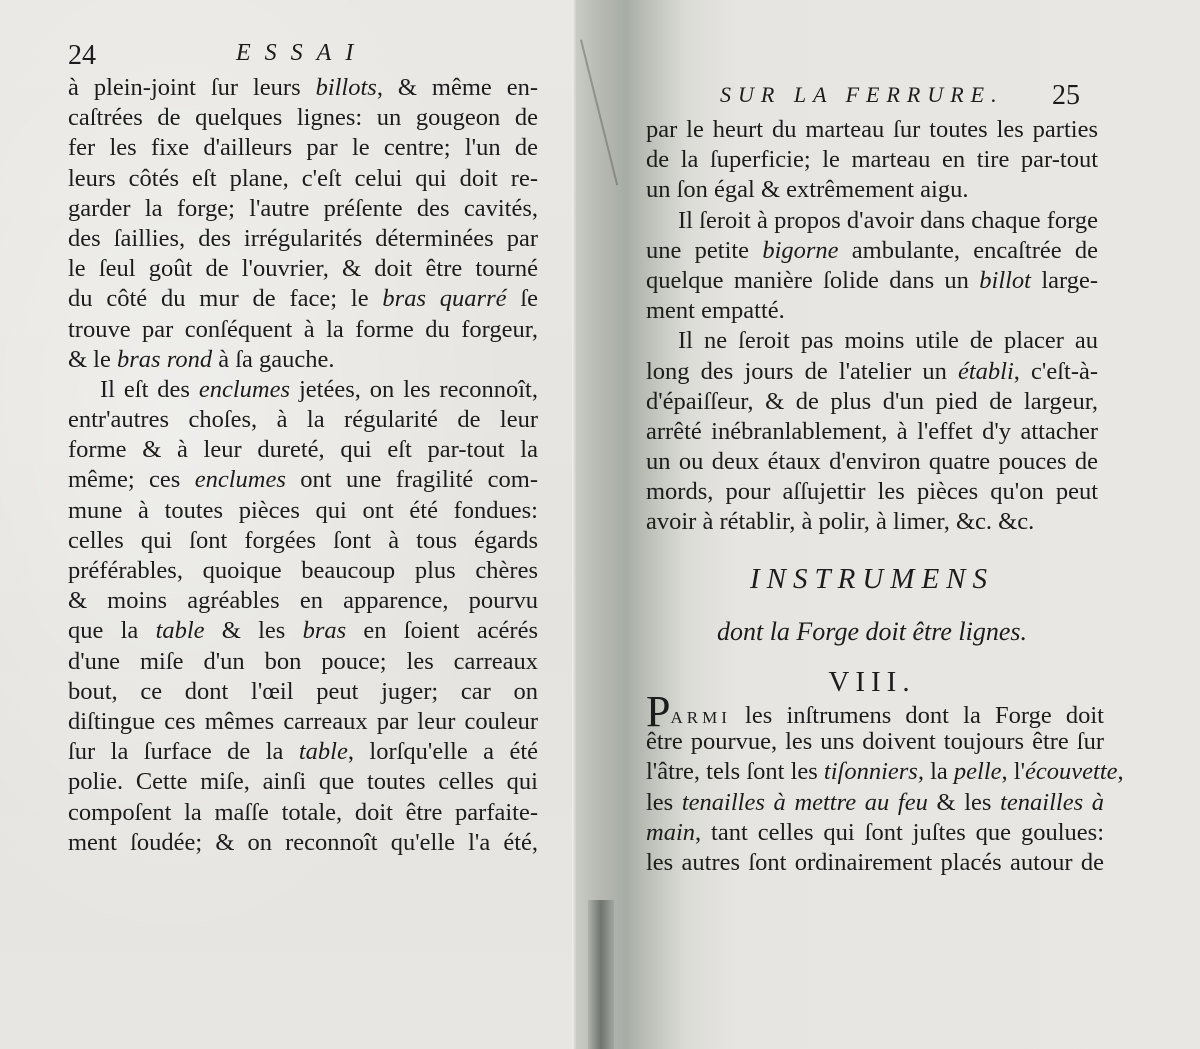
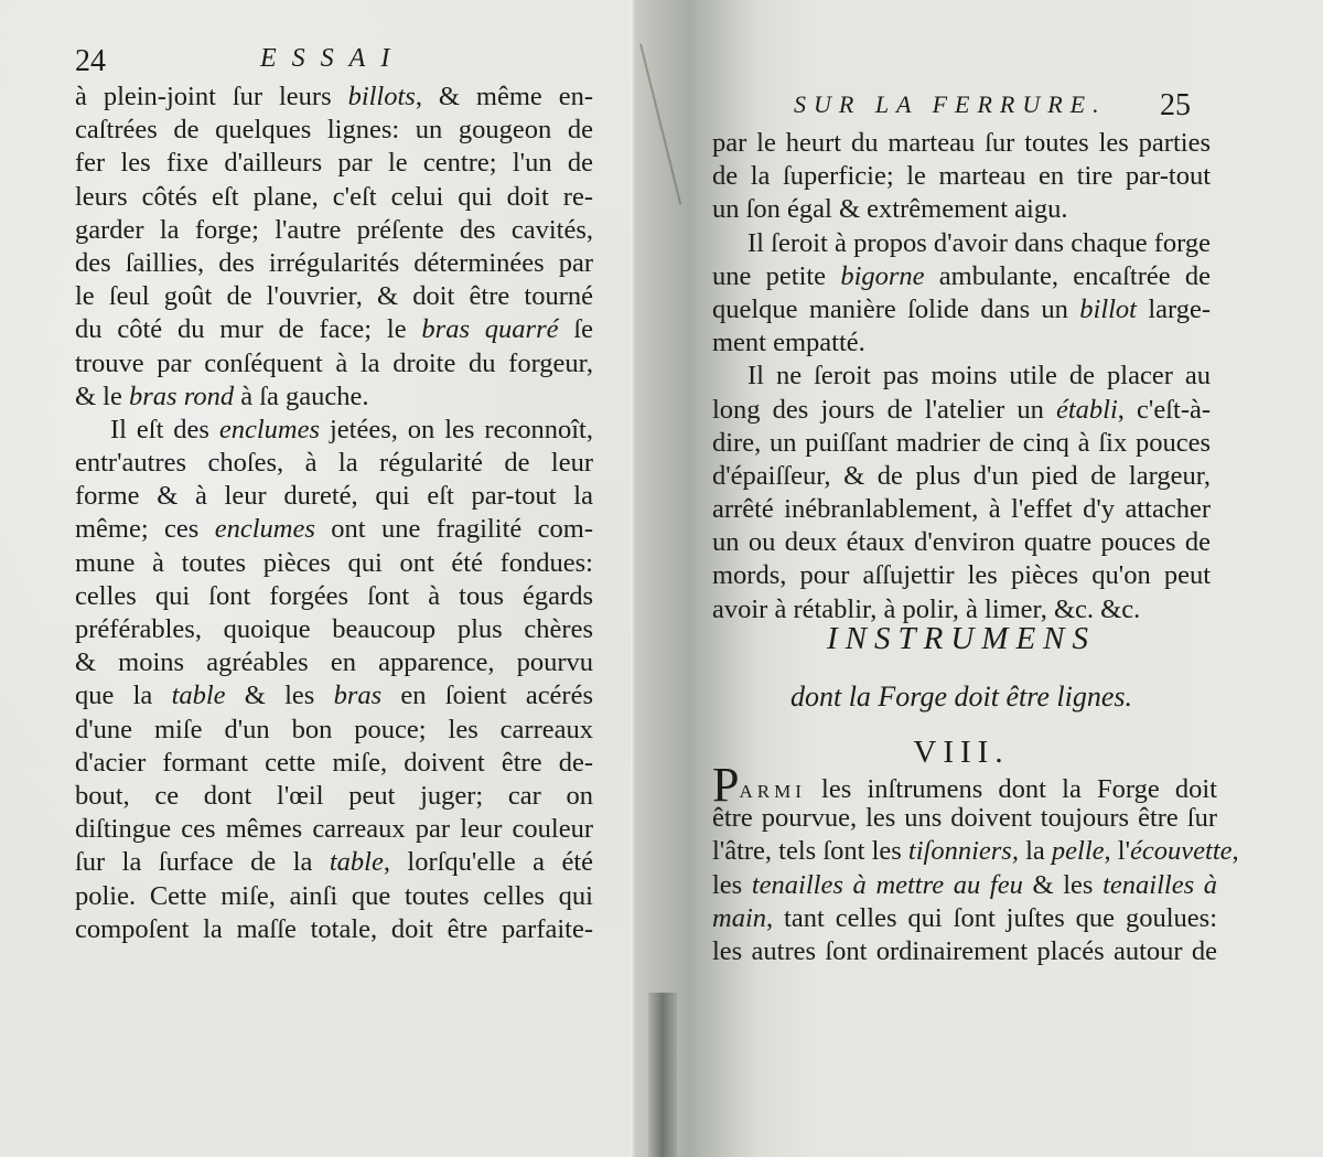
  24
  ESSAI
  à plein-joint ſur leurs billots, & même en-
  caſtrées de quelques lignes: un gougeon de
  fer les fixe d'ailleurs par le centre; l'un de
  leurs côtés eſt plane, c'eſt celui qui doit re-
  garder la forge; l'autre préſente des cavités,
  des ſaillies, des irrégularités déterminées par
  le ſeul goût de l'ouvrier, & doit être tourné
  du côté du mur de face; le bras quarré ſe
- trouve par conſéquent à la forme du forgeur,
+ trouve par conſéquent à la droite du forgeur,
  & le bras rond à ſa gauche.
  Il eſt des enclumes jetées, on les reconnoît,
  entr'autres choſes, à la régularité de leur
  forme & à leur dureté, qui eſt par-tout la
  même; ces enclumes ont une fragilité com-
  mune à toutes pièces qui ont été fondues:
  celles qui ſont forgées ſont à tous égards
  préférables, quoique beaucoup plus chères
  & moins agréables en apparence, pourvu
  que la table & les bras en ſoient acérés
  d'une miſe d'un bon pouce; les carreaux
+ d'acier formant cette miſe, doivent être de-
  bout, ce dont l'œil peut juger; car on
  diſtingue ces mêmes carreaux par leur couleur
  ſur la ſurface de la table, lorſqu'elle a été
  polie. Cette miſe, ainſi que toutes celles qui
  compoſent la maſſe totale, doit être parfaite-
- ment ſoudée; & on reconnoît qu'elle l'a été,
  SUR LA FERRURE.
  25
  par le heurt du marteau ſur toutes les parties
  de la ſuperficie; le marteau en tire par-tout
  un ſon égal & extrêmement aigu.
  Il ſeroit à propos d'avoir dans chaque forge
  une petite bigorne ambulante, encaſtrée de
  quelque manière ſolide dans un billot large-
  ment empatté.
  Il ne ſeroit pas moins utile de placer au
  long des jours de l'atelier un établi, c'eſt-à-
+ dire, un puiſſant madrier de cinq à ſix pouces
  d'épaiſſeur, & de plus d'un pied de largeur,
  arrêté inébranlablement, à l'effet d'y attacher
  un ou deux étaux d'environ quatre pouces de
  mords, pour aſſujettir les pièces qu'on peut
  avoir à rétablir, à polir, à limer, &c. &c.
  INSTRUMENS
  dont la Forge doit être lignes.
  VIII.
  PARMI les inſtrumens dont la Forge doit
  être pourvue, les uns doivent toujours être ſur
  l'âtre, tels ſont les tiſonniers, la pelle, l'écouvette,
  les tenailles à mettre au feu & les tenailles à
  main, tant celles qui ſont juſtes que goulues:
  les autres ſont ordinairement placés autour de
